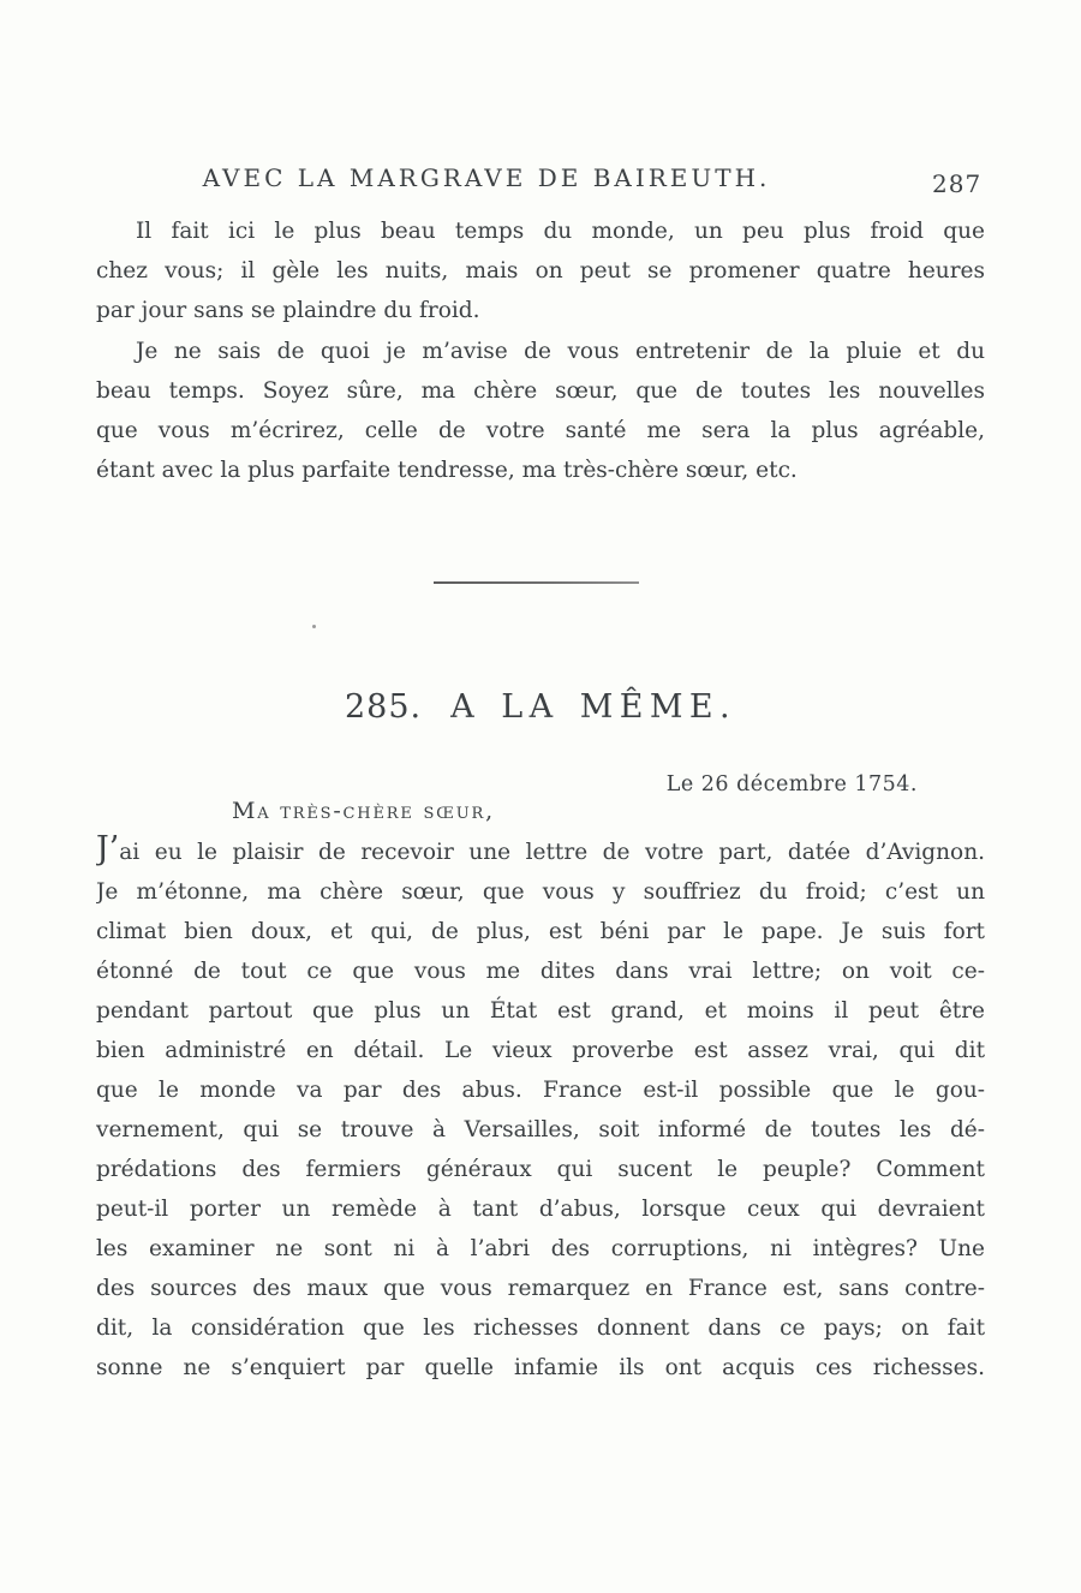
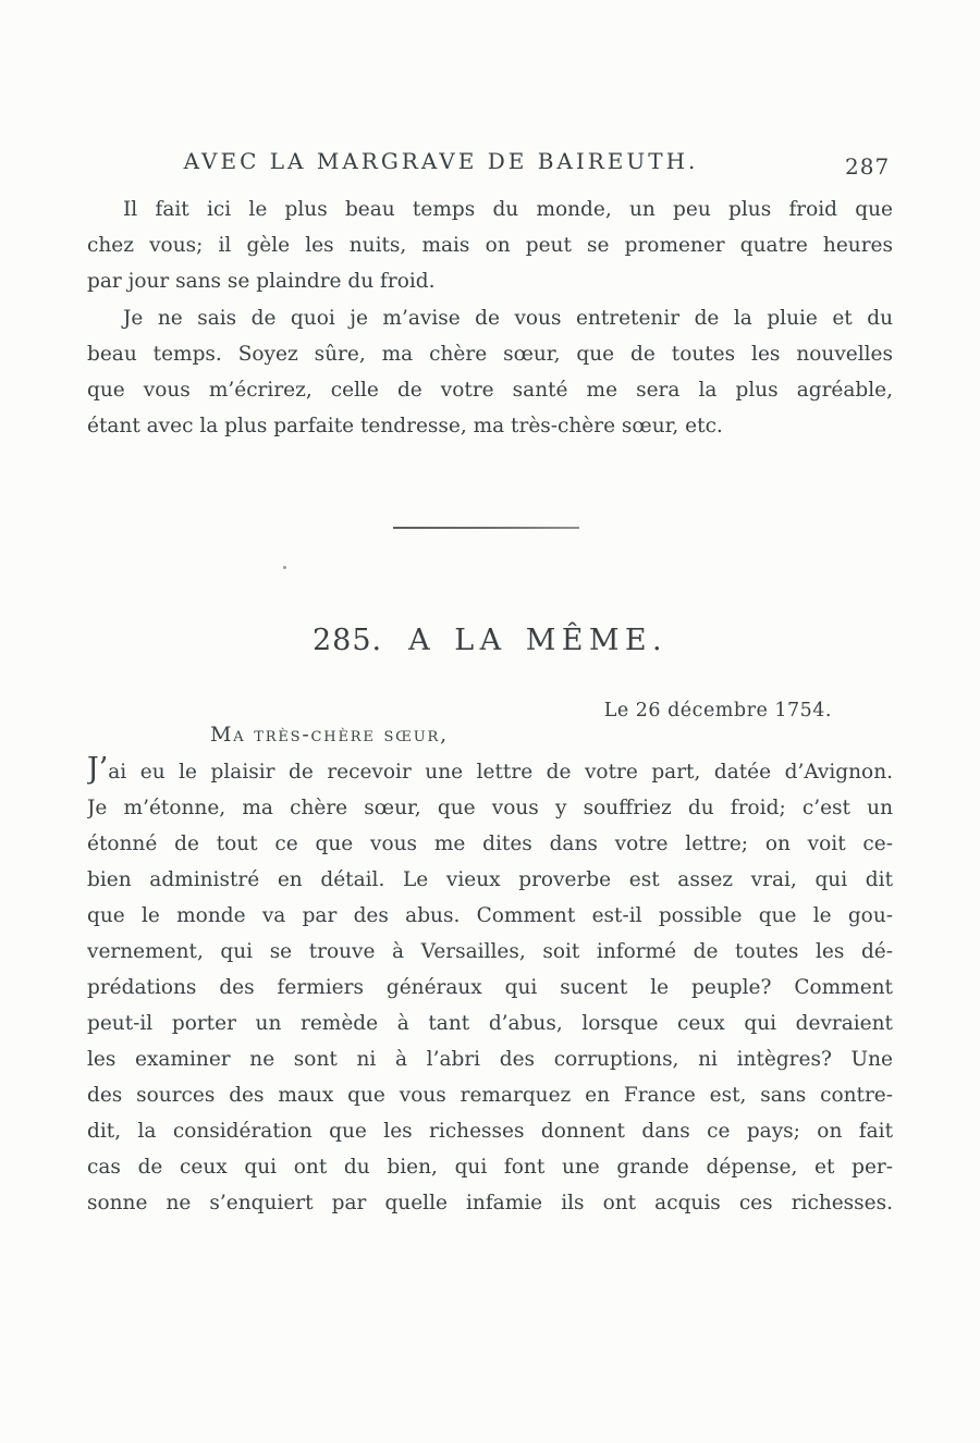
  AVEC LA MARGRAVE DE BAIREUTH.
  287
  Il fait ici le plus beau temps du monde, un peu plus froid que
  chez vous; il gèle les nuits, mais on peut se promener quatre heures
  par jour sans se plaindre du froid.
  Je ne sais de quoi je m’avise de vous entretenir de la pluie et du
  beau temps. Soyez sûre, ma chère sœur, que de toutes les nouvelles
  que vous m’écrirez, celle de votre santé me sera la plus agréable,
  étant avec la plus parfaite tendresse, ma très-chère sœur, etc.
  285. A LA MÊME.
  Le 26 décembre 1754.
  Ma très-chère sœur,
  J’ai eu le plaisir de recevoir une lettre de votre part, datée d’Avignon.
  Je m’étonne, ma chère sœur, que vous y souffriez du froid; c’est un
- climat bien doux, et qui, de plus, est béni par le pape. Je suis fort
- étonné de tout ce que vous me dites dans vrai lettre; on voit ce-
+ étonné de tout ce que vous me dites dans votre lettre; on voit ce-
- pendant partout que plus un État est grand, et moins il peut être
  bien administré en détail. Le vieux proverbe est assez vrai, qui dit
- que le monde va par des abus. France est-il possible que le gou-
+ que le monde va par des abus. Comment est-il possible que le gou-
  vernement, qui se trouve à Versailles, soit informé de toutes les dé-
  prédations des fermiers généraux qui sucent le peuple? Comment
  peut-il porter un remède à tant d’abus, lorsque ceux qui devraient
  les examiner ne sont ni à l’abri des corruptions, ni intègres? Une
  des sources des maux que vous remarquez en France est, sans contre-
  dit, la considération que les richesses donnent dans ce pays; on fait
+ cas de ceux qui ont du bien, qui font une grande dépense, et per-
  sonne ne s’enquiert par quelle infamie ils ont acquis ces richesses.
